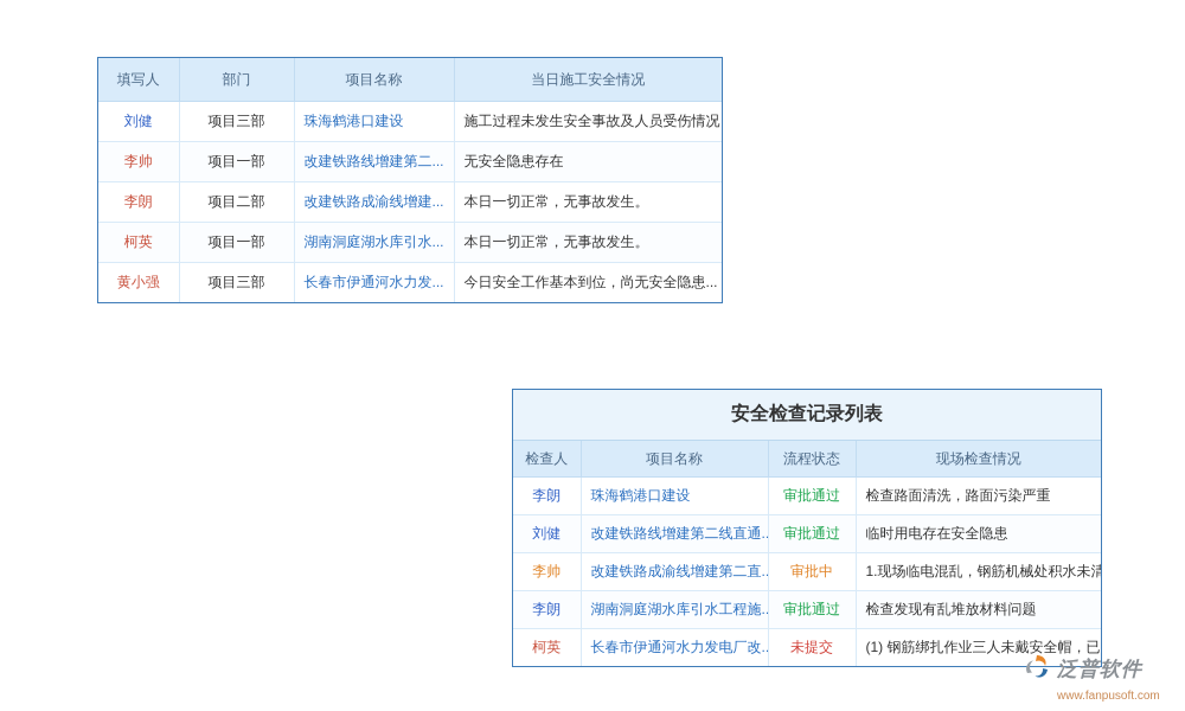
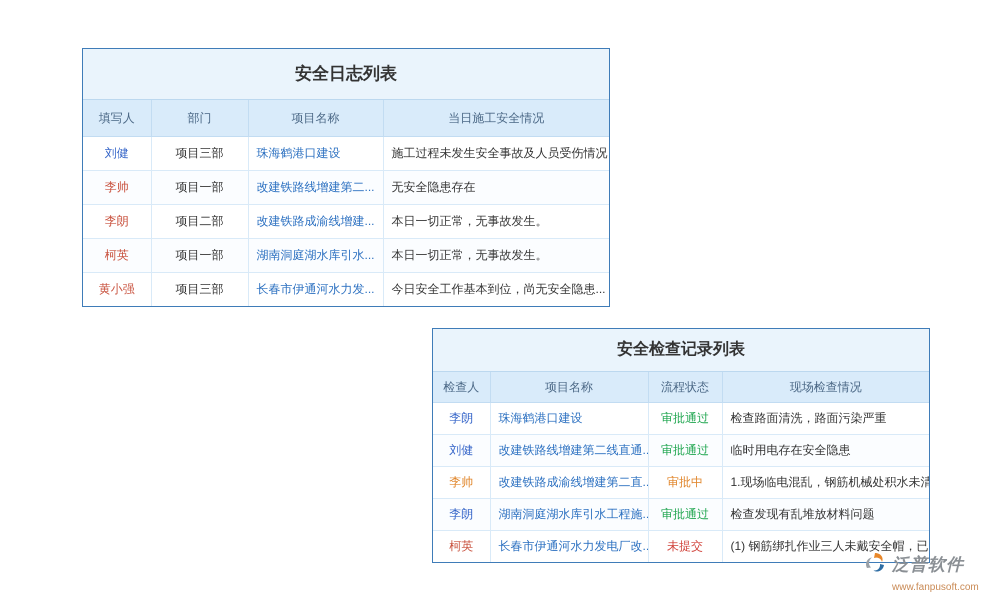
+ 安全日志列表
  填写人	部门	项目名称	当日施工安全情况
  刘健	项目三部	珠海鹤港口建设	施工过程未发生安全事故及人员受伤情况
  李帅	项目一部	改建铁路线增建第二...	无安全隐患存在
  李朗	项目二部	改建铁路成渝线增建...	本日一切正常，无事故发生。
  柯英	项目一部	湖南洞庭湖水库引水...	本日一切正常，无事故发生。
  黄小强	项目三部	长春市伊通河水力发...	今日安全工作基本到位，尚无安全隐患...
  安全检查记录列表
  检查人	项目名称	流程状态	现场检查情况
  李朗	珠海鹤港口建设	审批通过	检查路面清洗，路面污染严重
  刘健	改建铁路线增建第二线直通.	审批通过	临时用电存在安全隐患
  李帅	改建铁路成渝线增建第二直.	审批中	1.现场临电混乱，钢筋机械处积水未清
  李朗	湖南洞庭湖水库引水工程施.	审批通过	检查发现有乱堆放材料问题
  柯英	长春市伊通河水力发电厂改.	未提交	(1) 钢筋绑扎作业三人未戴安全帽，已
  泛普软件
  www.fanpusoft.com
